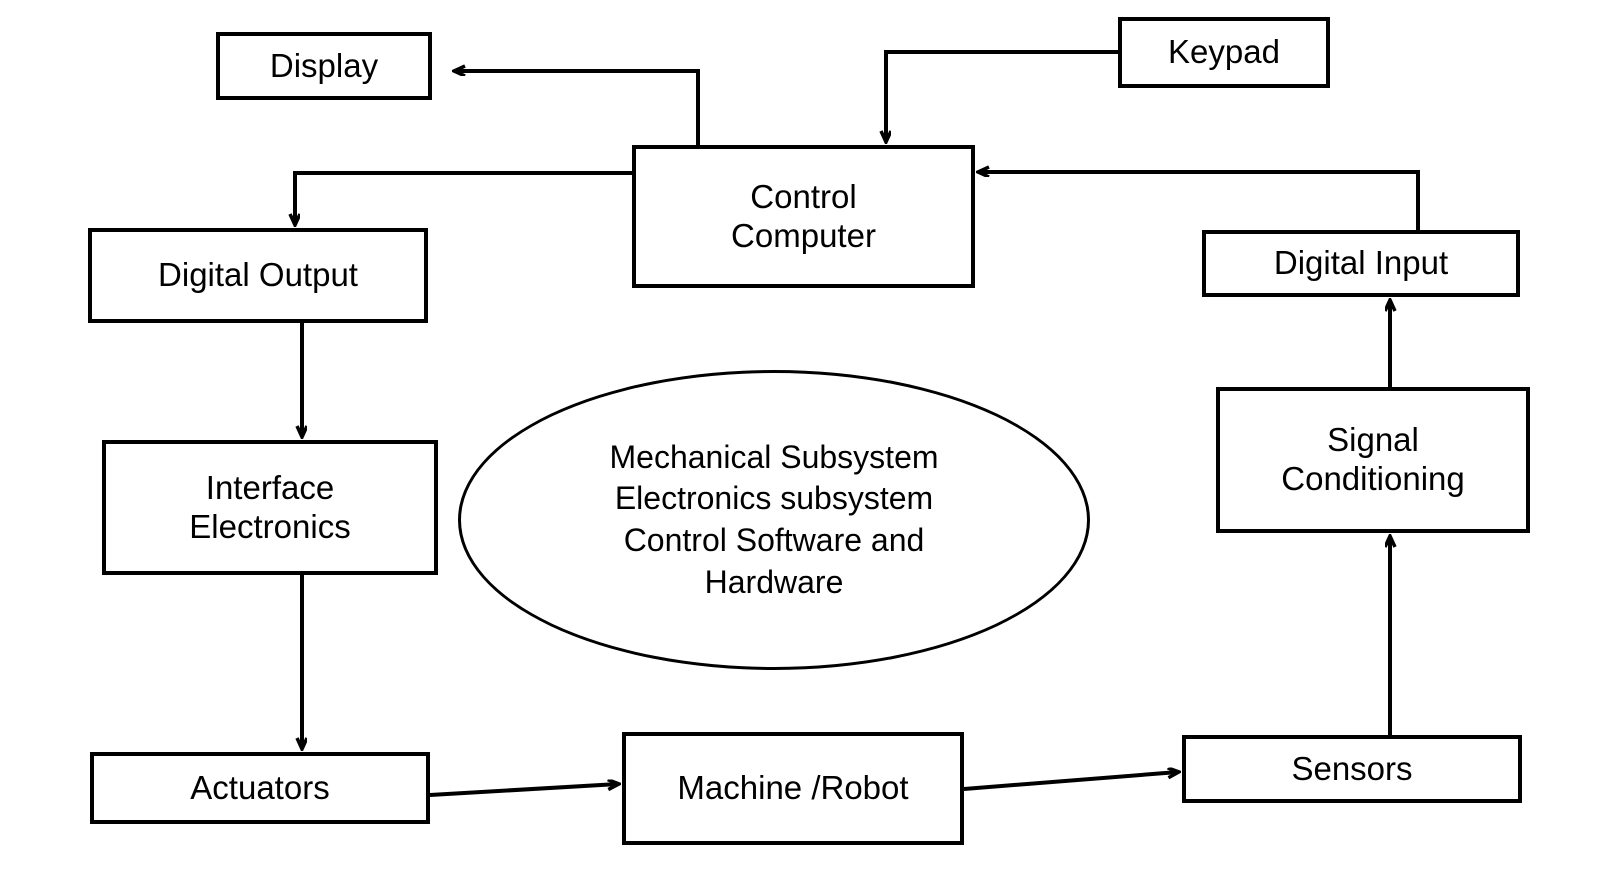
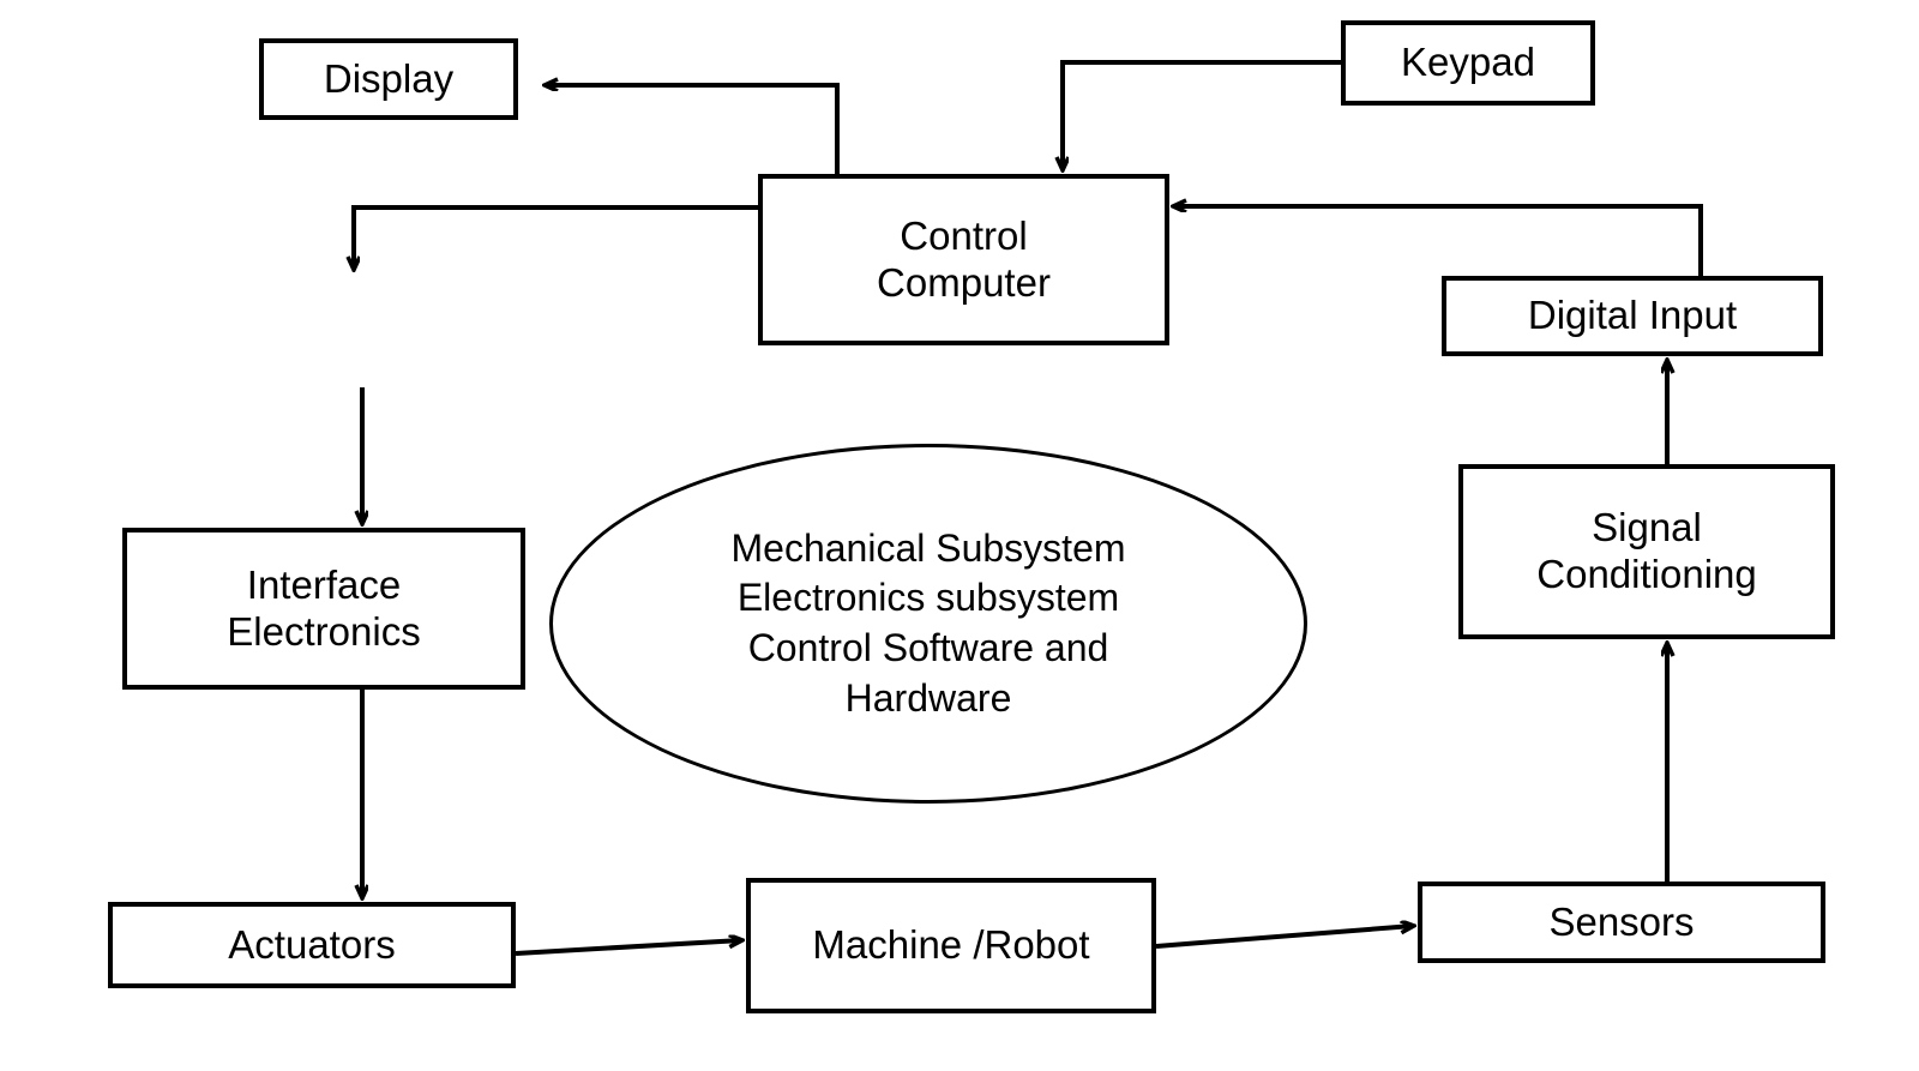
  Display
  Keypad
  Control
  Computer
- Digital Output
  Digital Input
  Interface
  Electronics
  Signal
  Conditioning
  Actuators
  Machine /Robot
  Sensors
  Mechanical Subsystem
  Electronics subsystem
  Control Software and
  Hardware
